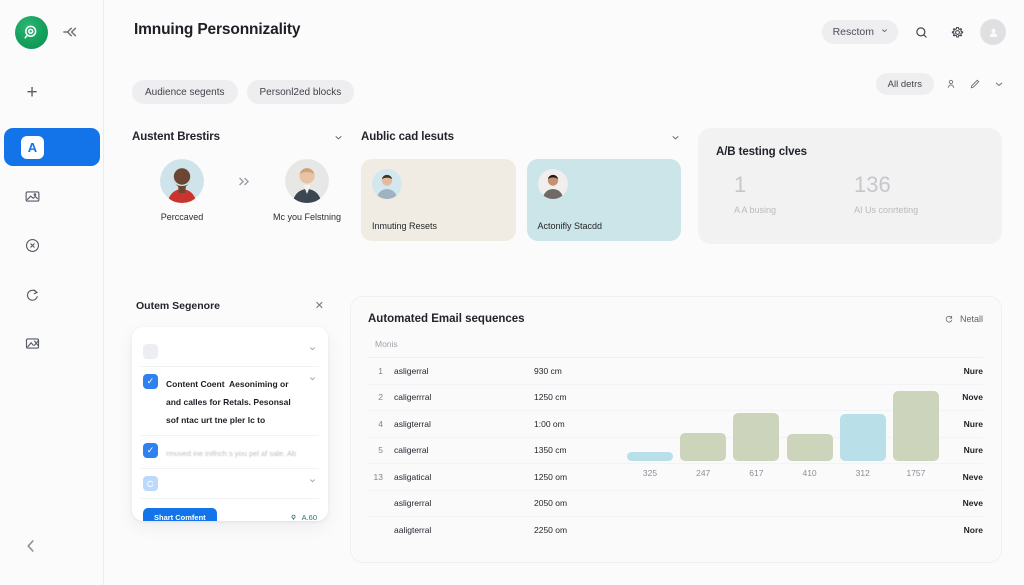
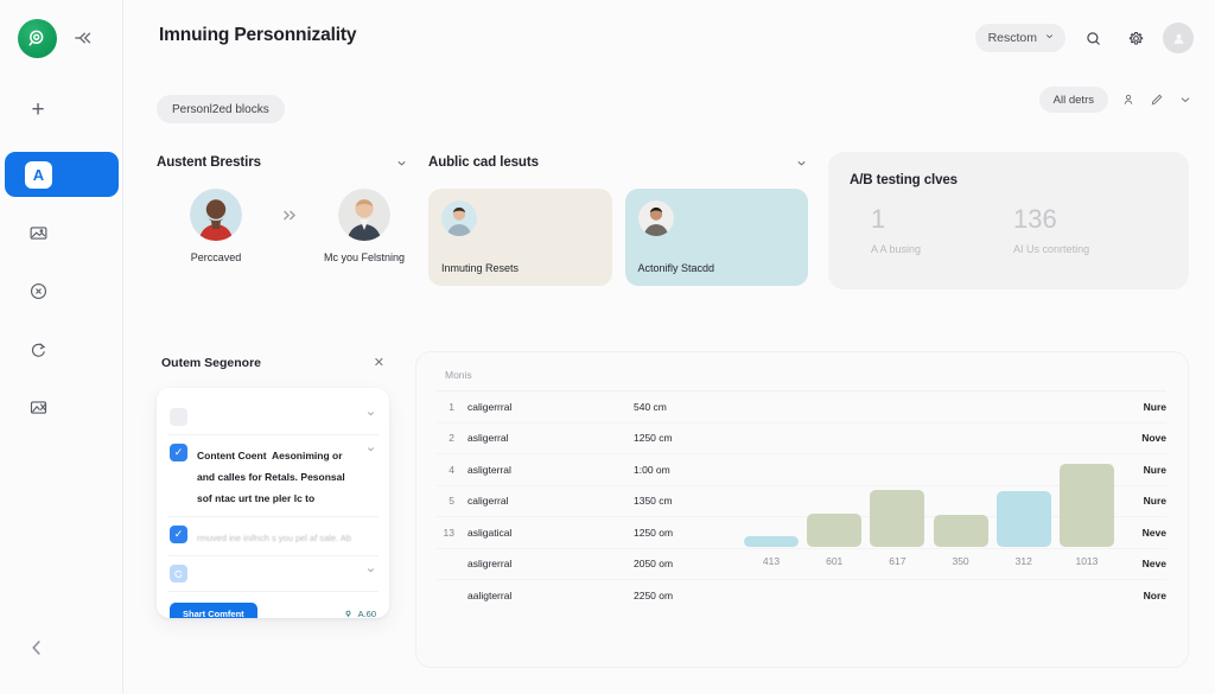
  +
  A
  Imnuing Personnizality
  Resctom
- Audience segents
  Personl2ed blocks
  All detrs
  Austent Brestirs
  Perccaved
  Mc you Felstning
  Aublic cad lesuts
  Inmuting Resets
  Actonifly Stacdd
  A/B testing clves
  1
  A A busing
  136
  AI Us conrteting
  Outem Segenore
  ✕
  ✓
  Content Coent Aesoniming or and calles for Retals. Pesonsal sof ntac urt tne pler lc to
  ✓
  rmuved ine inifnch s you pel af sale. Ab
  Shart Comfent
  A.60
- Automated Email sequences
- Netall
  Monis
  1
- asligerral
+ caligerrral
- 930 cm
+ 540 cm
  Nure
  2
- caligerrral
+ asligerral
  1250 cm
  Nove
  4
  asligterral
  1:00 om
  Nure
  5
  caligerral
  1350 cm
  Nure
  13
  asligatical
  1250 om
  Neve
  asligrerral
  2050 om
  Neve
  aaligterral
  2250 om
  Nore
- 325
+ 413
- 247
+ 601
  617
- 410
+ 350
  312
- 1757
+ 1013
